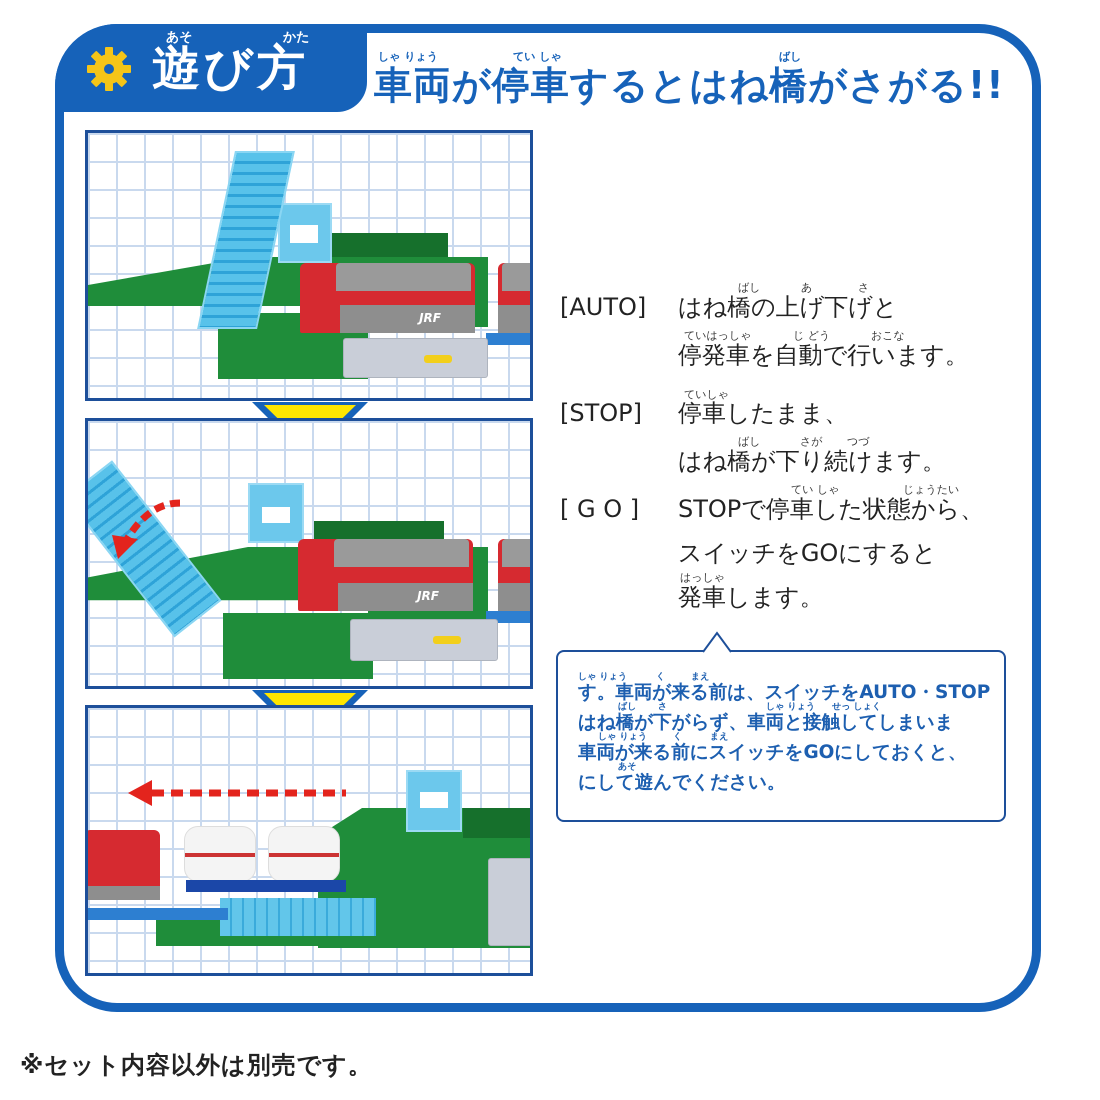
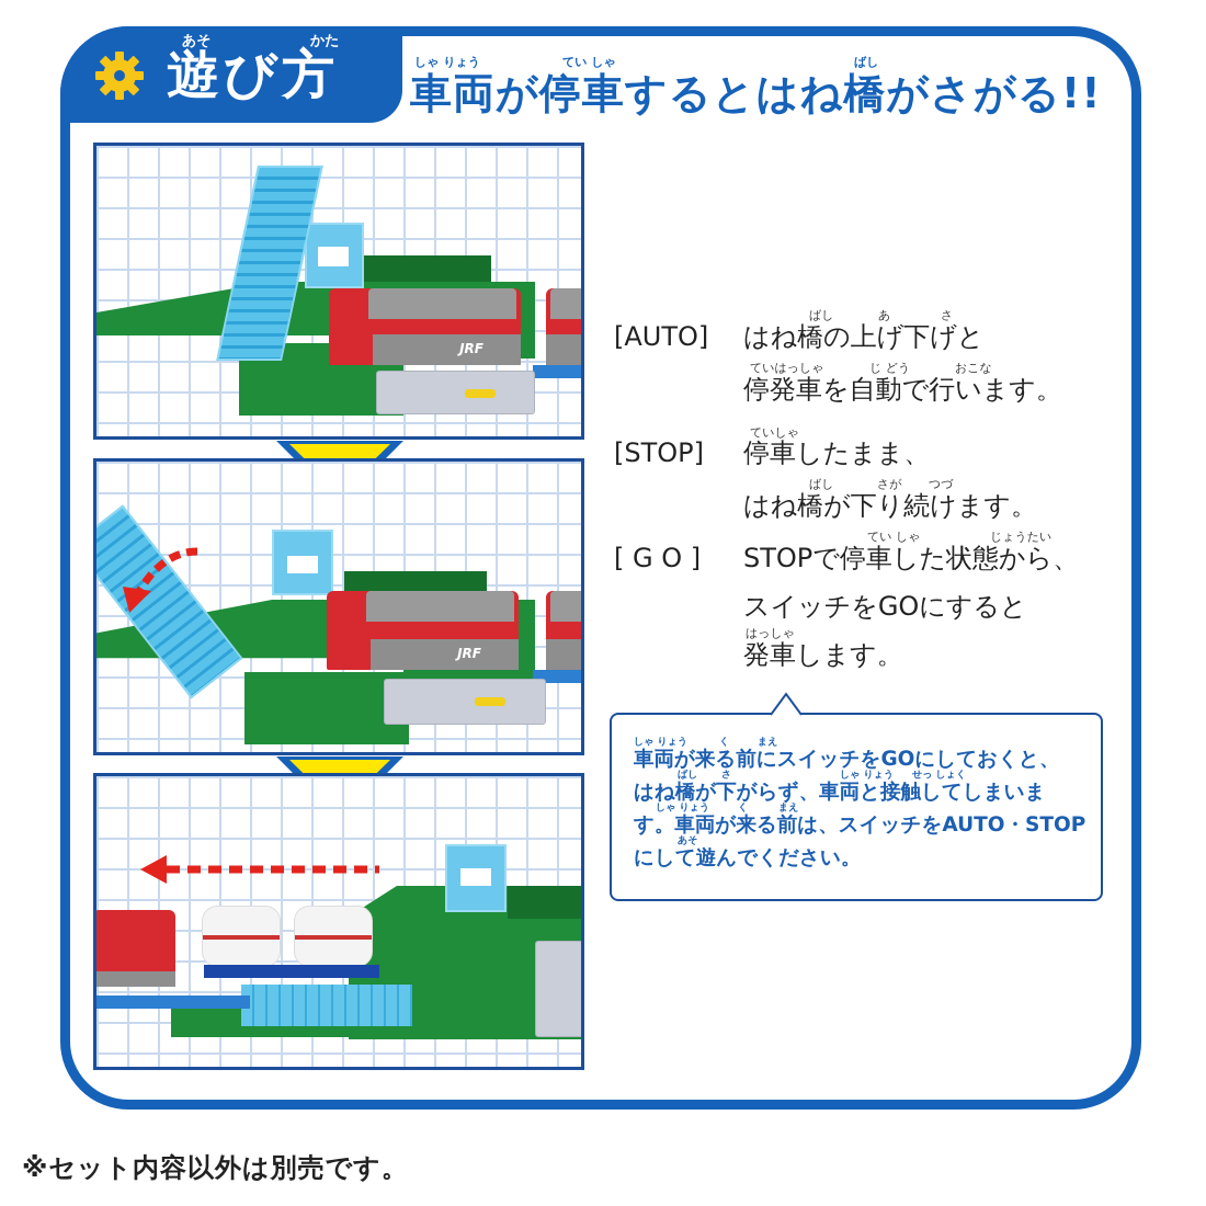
  あそ
  かた
  遊び方
  しゃ りょう
  てい しゃ
  ばし
  車両が停車するとはね橋がさがる!!
  JRF
  JRF
  ばし
  あ
  さ
  [AUTO] はね橋の上げ下げと
  ていはっしゃ
  じ どう
  おこな
  停発車を自動で行います。
  ていしゃ
  [STOP] 停車したまま、
  ばし
  さが
  つづ
  はね橋が下り続けます。
  てい しゃ
  じょうたい
  [ G O ] STOPで停車した状態から、
  スイッチをGOにすると
  はっしゃ
  発車します。
  しゃ りょう
  く
  まえ
  ばし
  さ
  しゃ りょう
  せっ しょく
  しゃ りょう
  く
  まえ
  あそ
- す。車両が来る前は、スイッチをAUTO・STOP
+ 車両が来る前にスイッチをGOにしておくと、
  はね橋が下がらず、車両と接触してしまいま
- 車両が来る前にスイッチをGOにしておくと、
+ す。車両が来る前は、スイッチをAUTO・STOP
  にして遊んでください。
  ※セット内容以外は別売です。
